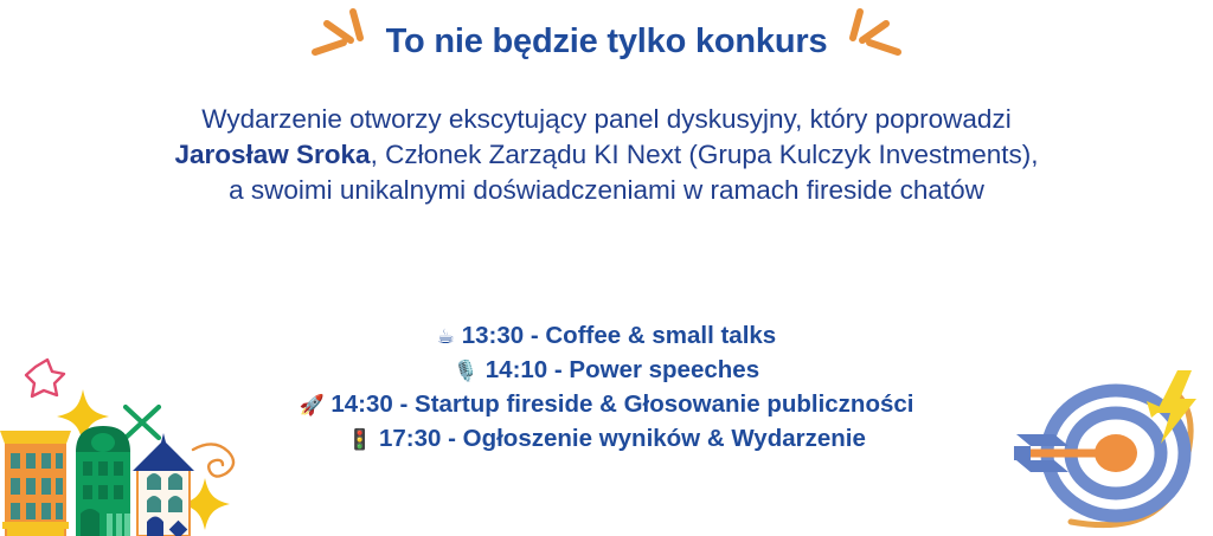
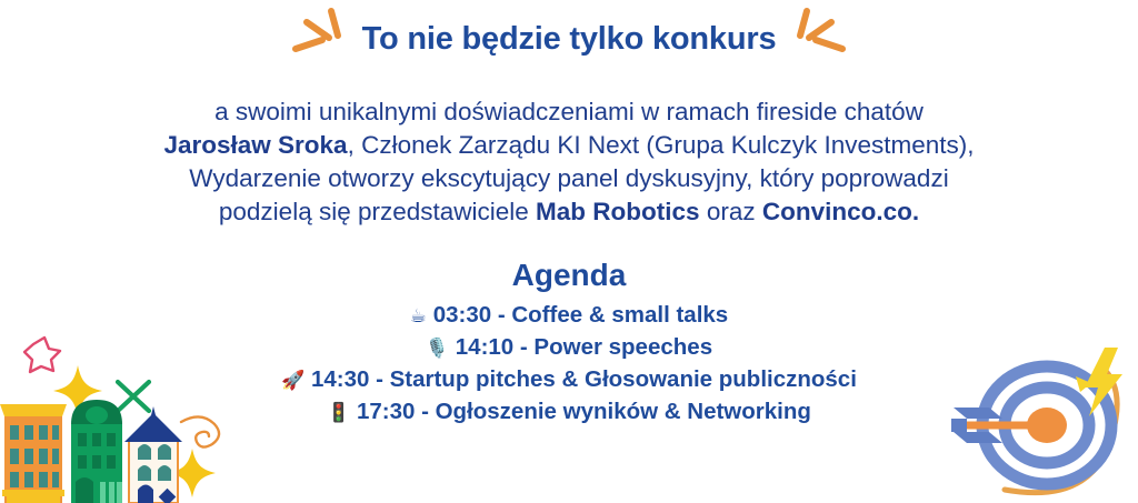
  To nie będzie tylko konkurs
- Wydarzenie otworzy ekscytujący panel dyskusyjny, który poprowadzi
+ a swoimi unikalnymi doświadczeniami w ramach fireside chatów
  Jarosław Sroka, Członek Zarządu KI Next (Grupa Kulczyk Investments),
- a swoimi unikalnymi doświadczeniami w ramach fireside chatów
+ Wydarzenie otworzy ekscytujący panel dyskusyjny, który poprowadzi
+ podzielą się przedstawiciele Mab Robotics oraz Convinco.co.
+ Agenda
- ☕ 13:30 - Coffee & small talks
+ ☕ 03:30 - Coffee & small talks
  🎙️ 14:10 - Power speeches
- 🚀 14:30 - Startup fireside & Głosowanie publiczności
+ 🚀 14:30 - Startup pitches & Głosowanie publiczności
- 🚦 17:30 - Ogłoszenie wyników & Wydarzenie
+ 🚦 17:30 - Ogłoszenie wyników & Networking
